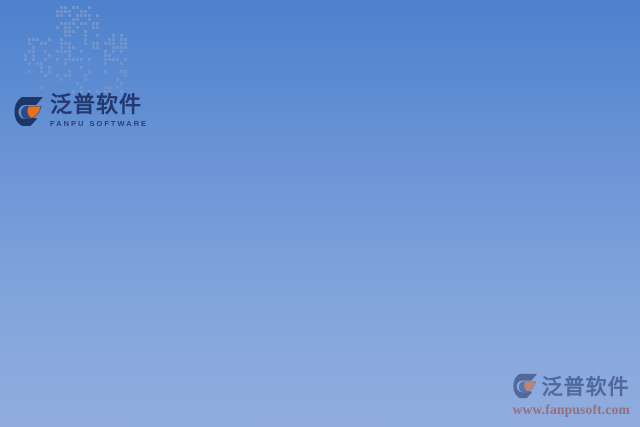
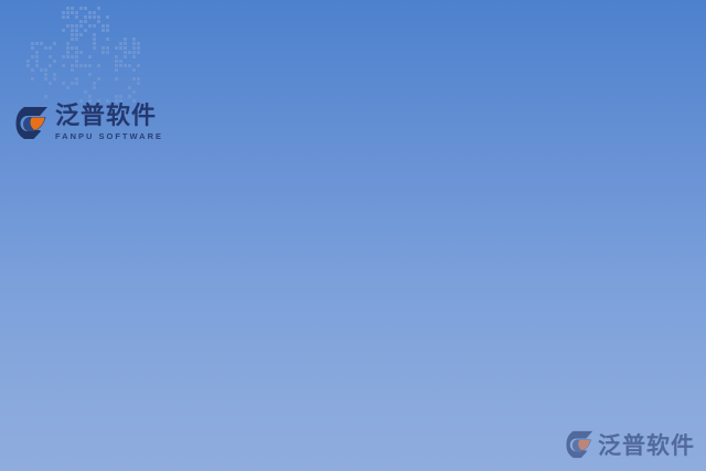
  泛普软件
  FANPU SOFTWARE
  泛普软件
- www.fanpusoft.com
